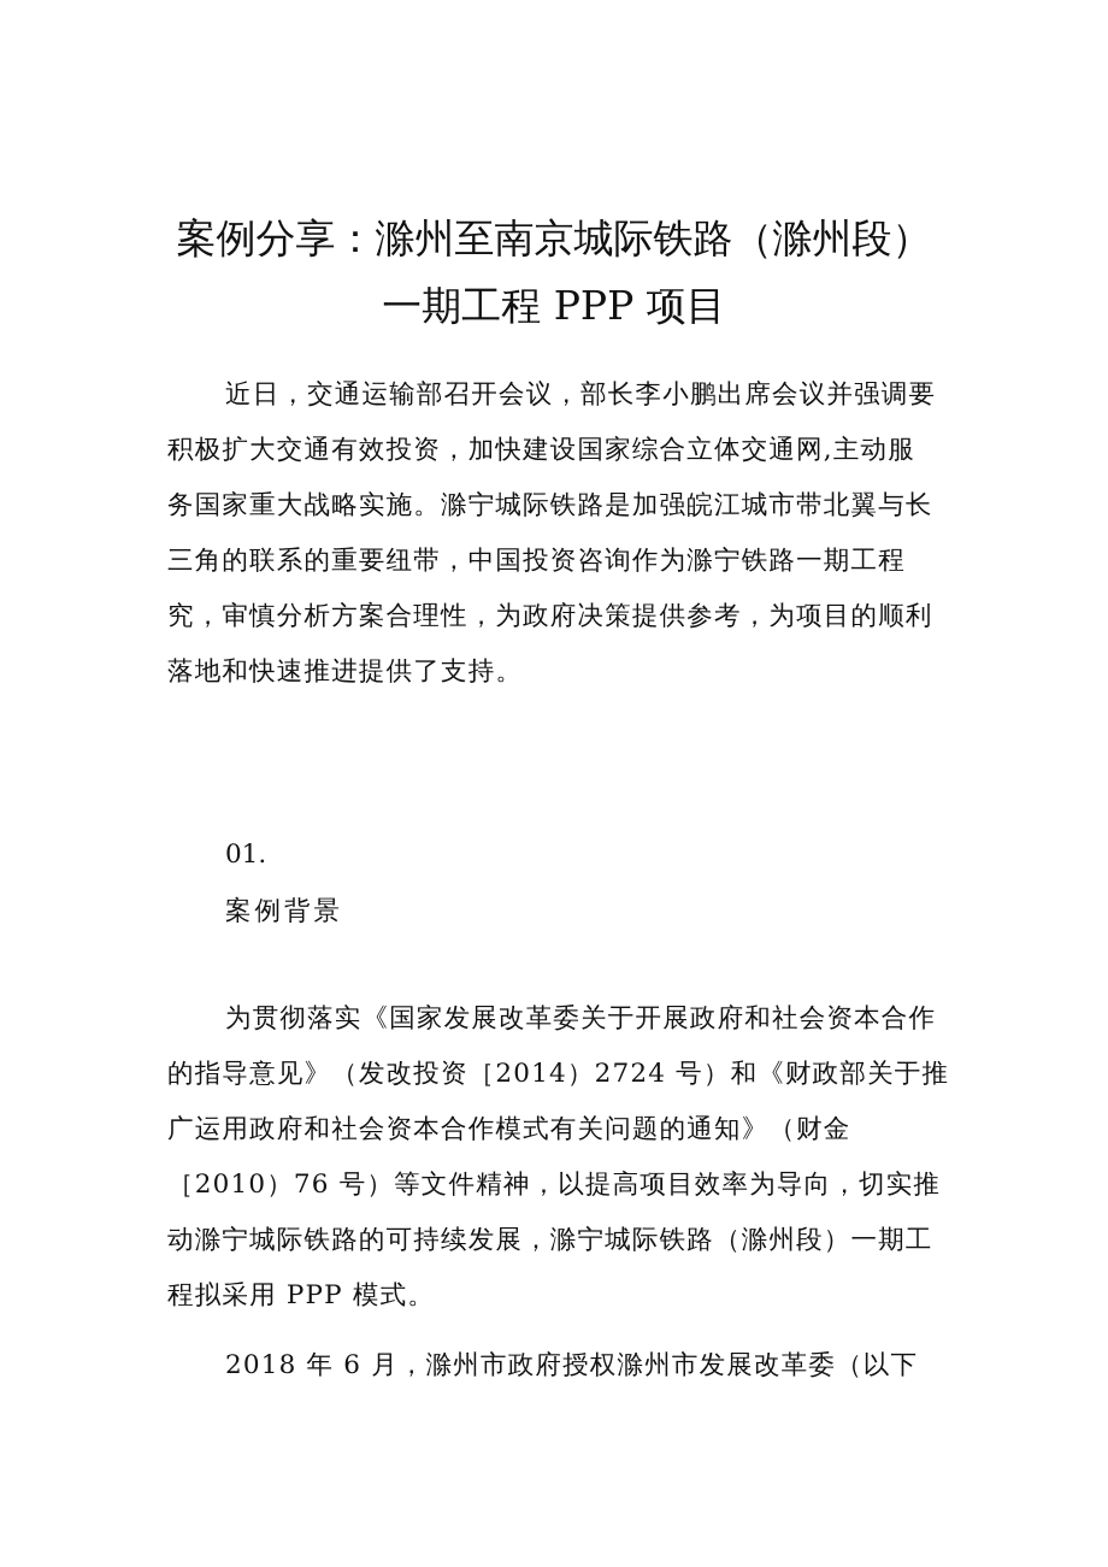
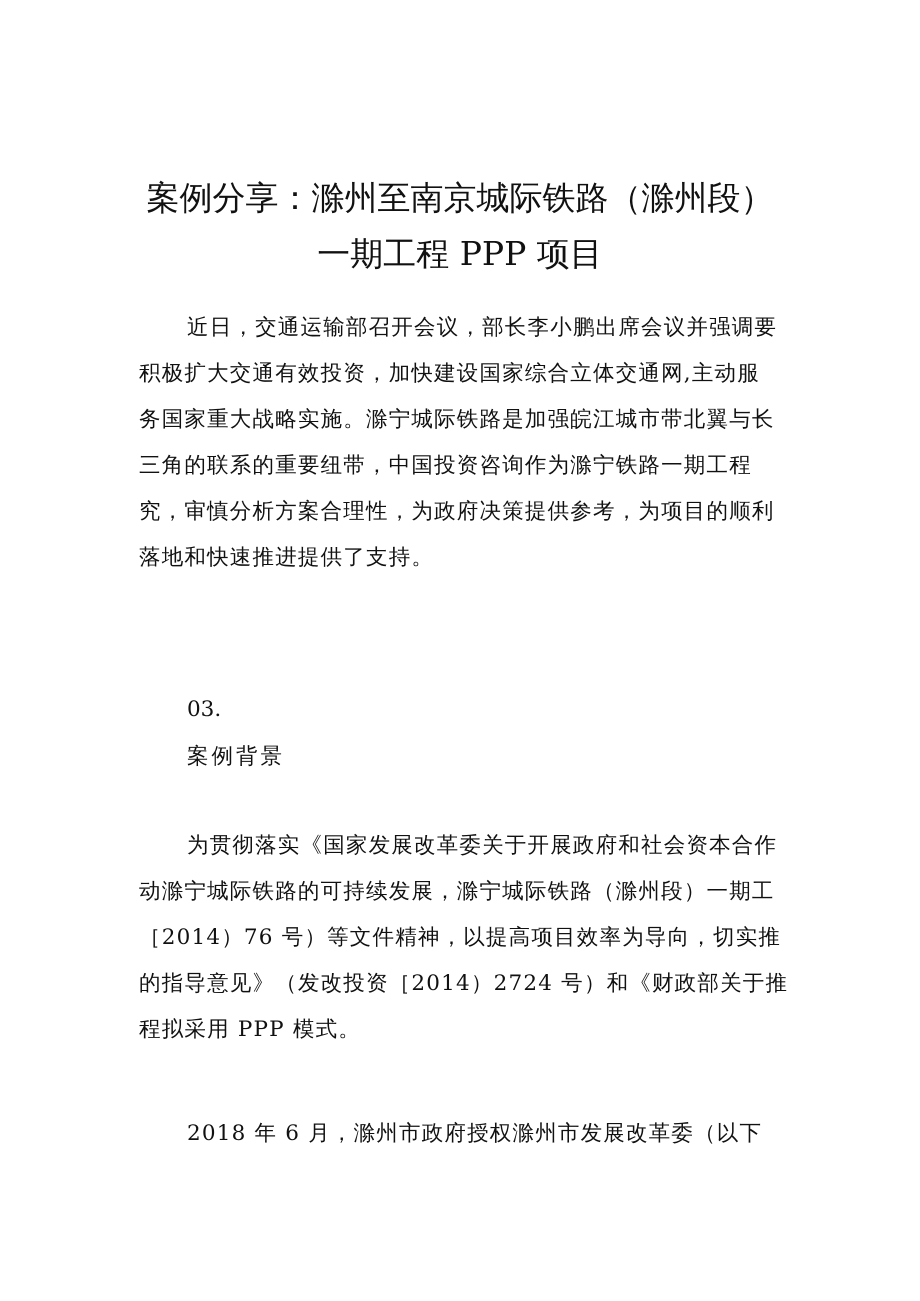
  案例分享：滁州至南京城际铁路（滁州段）
  一期工程 PPP 项目
  近日，交通运输部召开会议，部长李小鹏出席会议并强调要
  积极扩大交通有效投资，加快建设国家综合立体交通网,主动服
  务国家重大战略实施。滁宁城际铁路是加强皖江城市带北翼与长
  三角的联系的重要纽带，中国投资咨询作为滁宁铁路一期工程
  究，审慎分析方案合理性，为政府决策提供参考，为项目的顺利
  落地和快速推进提供了支持。
- 01.
+ 03.
  案例背景
  为贯彻落实《国家发展改革委关于开展政府和社会资本合作
- 的指导意见》（发改投资［2014）2724 号）和《财政部关于推
+ 动滁宁城际铁路的可持续发展，滁宁城际铁路（滁州段）一期工
- 广运用政府和社会资本合作模式有关问题的通知》（财金
- ［2010）76 号）等文件精神，以提高项目效率为导向，切实推
+ ［2014）76 号）等文件精神，以提高项目效率为导向，切实推
- 动滁宁城际铁路的可持续发展，滁宁城际铁路（滁州段）一期工
+ 的指导意见》（发改投资［2014）2724 号）和《财政部关于推
  程拟采用 PPP 模式。
  2018 年 6 月，滁州市政府授权滁州市发展改革委（以下
